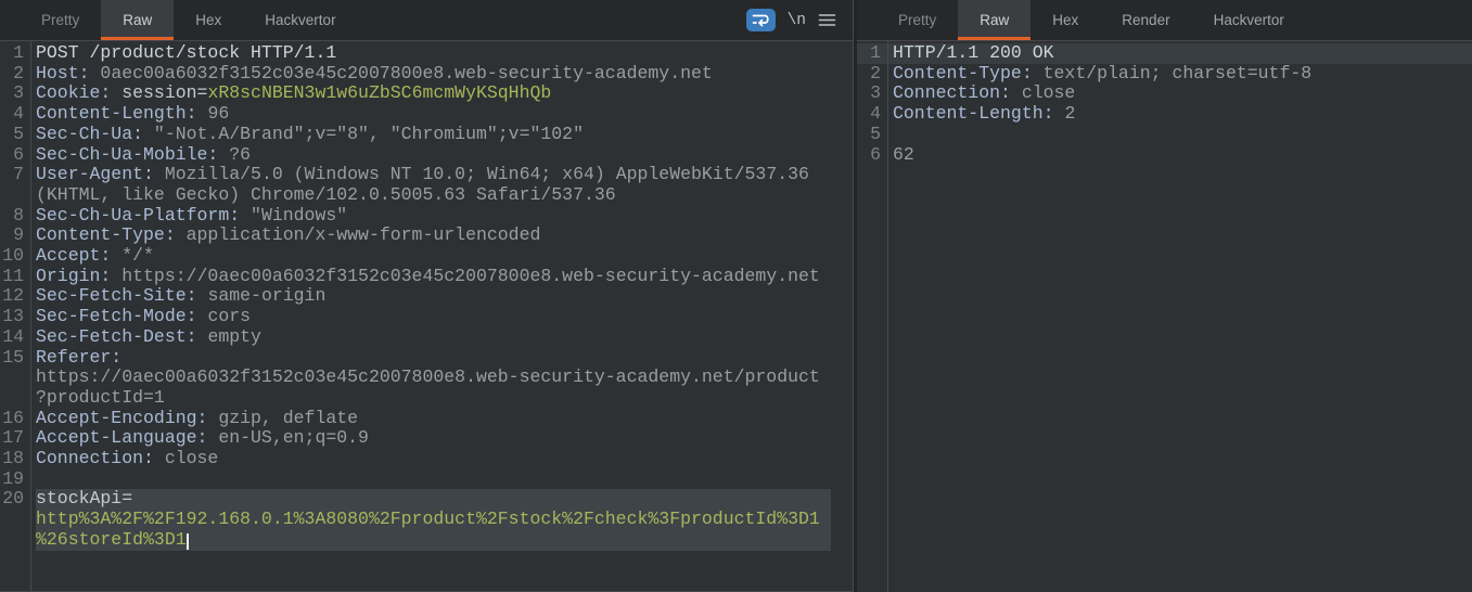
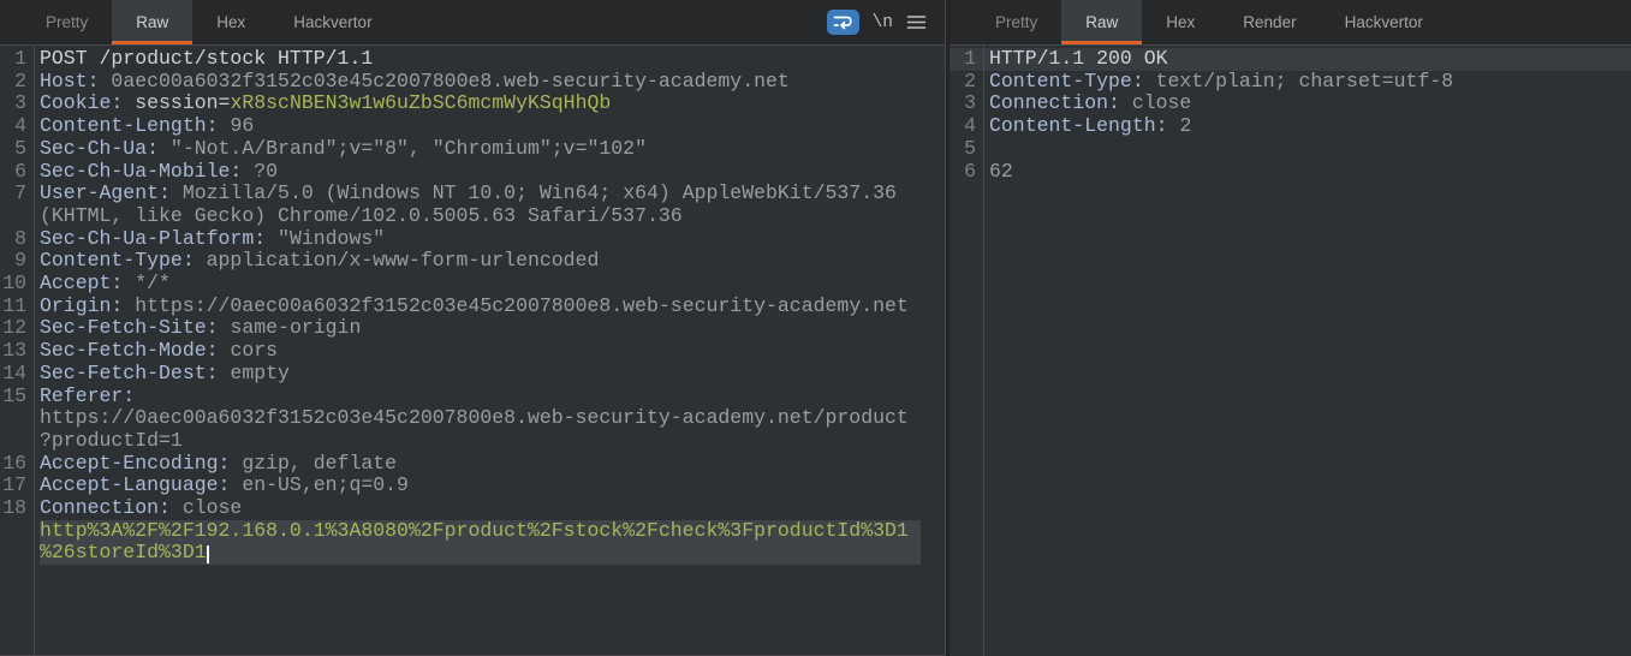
  Pretty
  Raw
  Hex
  Hackvertor
  \n
  1
  POST /product/stock HTTP/1.1
  2
  Host: 0aec00a6032f3152c03e45c2007800e8.web-security-academy.net
  3
  Cookie: session=xR8scNBEN3w1w6uZbSC6mcmWyKSqHhQb
  4
  Content-Length: 96
  5
  Sec-Ch-Ua: "-Not.A/Brand";v="8", "Chromium";v="102"
  6
- Sec-Ch-Ua-Mobile: ?6
+ Sec-Ch-Ua-Mobile: ?0
  7
  User-Agent: Mozilla/5.0 (Windows NT 10.0; Win64; x64) AppleWebKit/537.36
  (KHTML, like Gecko) Chrome/102.0.5005.63 Safari/537.36
  8
  Sec-Ch-Ua-Platform: "Windows"
  9
  Content-Type: application/x-www-form-urlencoded
  10
  Accept: */*
  11
  Origin: https://0aec00a6032f3152c03e45c2007800e8.web-security-academy.net
  12
  Sec-Fetch-Site: same-origin
  13
  Sec-Fetch-Mode: cors
  14
  Sec-Fetch-Dest: empty
  15
  Referer:
  https://0aec00a6032f3152c03e45c2007800e8.web-security-academy.net/product
  ?productId=1
  16
  Accept-Encoding: gzip, deflate
  17
  Accept-Language: en-US,en;q=0.9
  18
  Connection: close
- 19
- 20
- stockApi=
  http%3A%2F%2F192.168.0.1%3A8080%2Fproduct%2Fstock%2Fcheck%3FproductId%3D1
  %26storeId%3D1
  Pretty
  Raw
  Hex
  Render
  Hackvertor
  1
  HTTP/1.1 200 OK
  2
  Content-Type: text/plain; charset=utf-8
  3
  Connection: close
  4
  Content-Length: 2
  5
  6
  62
